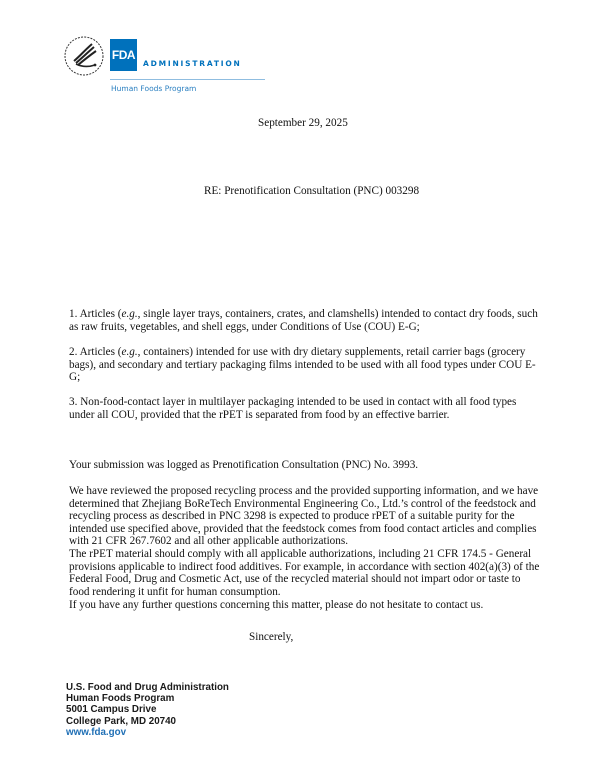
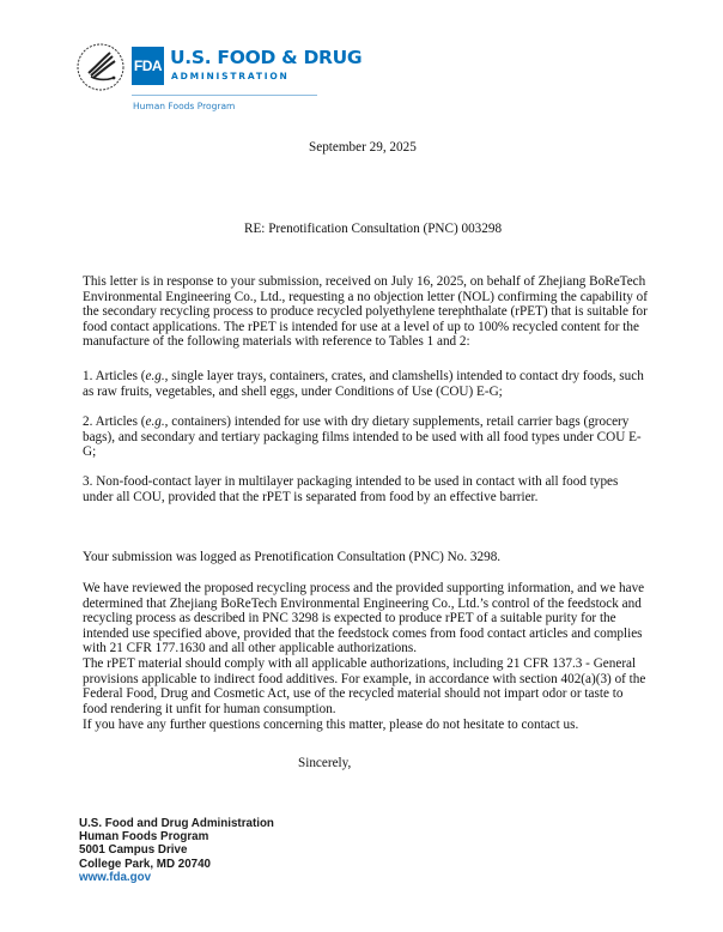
  FDA
+ U.S. FOOD & DRUG
  ADMINISTRATION
  Human Foods Program
  September 29, 2025
  RE: Prenotification Consultation (PNC) 003298
+ This letter is in response to your submission, received on July 16, 2025, on behalf of Zhejiang BoReTech Environmental Engineering Co., Ltd., requesting a no objection letter (NOL) confirming the capability of the secondary recycling process to produce recycled polyethylene terephthalate (rPET) that is suitable for food contact applications. The rPET is intended for use at a level of up to 100% recycled content for the manufacture of the following materials with reference to Tables 1 and 2:
  1. Articles (e.g., single layer trays, containers, crates, and clamshells) intended to contact dry foods, such as raw fruits, vegetables, and shell eggs, under Conditions of Use (COU) E-G;
  2. Articles (e.g., containers) intended for use with dry dietary supplements, retail carrier bags (grocery bags), and secondary and tertiary packaging films intended to be used with all food types under COU E-G;
  3. Non-food-contact layer in multilayer packaging intended to be used in contact with all food types under all COU, provided that the rPET is separated from food by an effective barrier.
- Your submission was logged as Prenotification Consultation (PNC) No. 3993.
+ Your submission was logged as Prenotification Consultation (PNC) No. 3298.
- We have reviewed the proposed recycling process and the provided supporting information, and we have determined that Zhejiang BoReTech Environmental Engineering Co., Ltd.’s control of the feedstock and recycling process as described in PNC 3298 is expected to produce rPET of a suitable purity for the intended use specified above, provided that the feedstock comes from food contact articles and complies with 21 CFR 267.7602 and all other applicable authorizations.
+ We have reviewed the proposed recycling process and the provided supporting information, and we have determined that Zhejiang BoReTech Environmental Engineering Co., Ltd.’s control of the feedstock and recycling process as described in PNC 3298 is expected to produce rPET of a suitable purity for the intended use specified above, provided that the feedstock comes from food contact articles and complies with 21 CFR 177.1630 and all other applicable authorizations.
- The rPET material should comply with all applicable authorizations, including 21 CFR 174.5 - General provisions applicable to indirect food additives. For example, in accordance with section 402(a)(3) of the Federal Food, Drug and Cosmetic Act, use of the recycled material should not impart odor or taste to food rendering it unfit for human consumption.
+ The rPET material should comply with all applicable authorizations, including 21 CFR 137.3 - General provisions applicable to indirect food additives. For example, in accordance with section 402(a)(3) of the Federal Food, Drug and Cosmetic Act, use of the recycled material should not impart odor or taste to food rendering it unfit for human consumption.
  If you have any further questions concerning this matter, please do not hesitate to contact us.
  Sincerely,
  U.S. Food and Drug Administration
  Human Foods Program
  5001 Campus Drive
  College Park, MD 20740
  www.fda.gov
